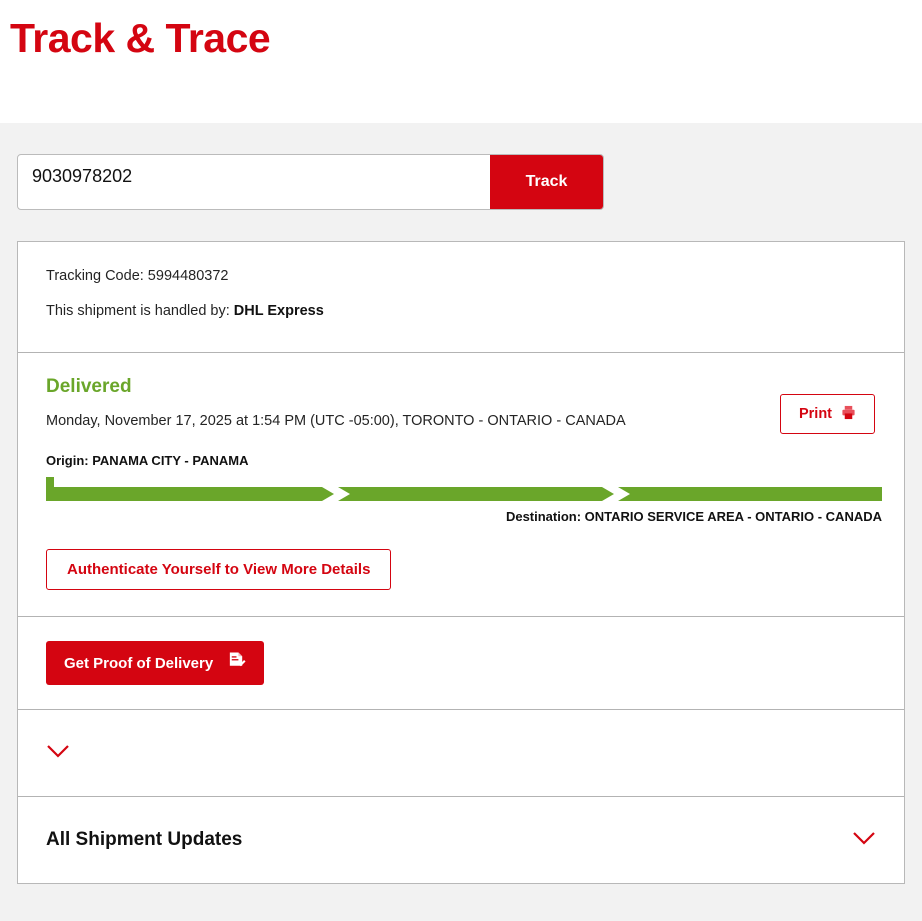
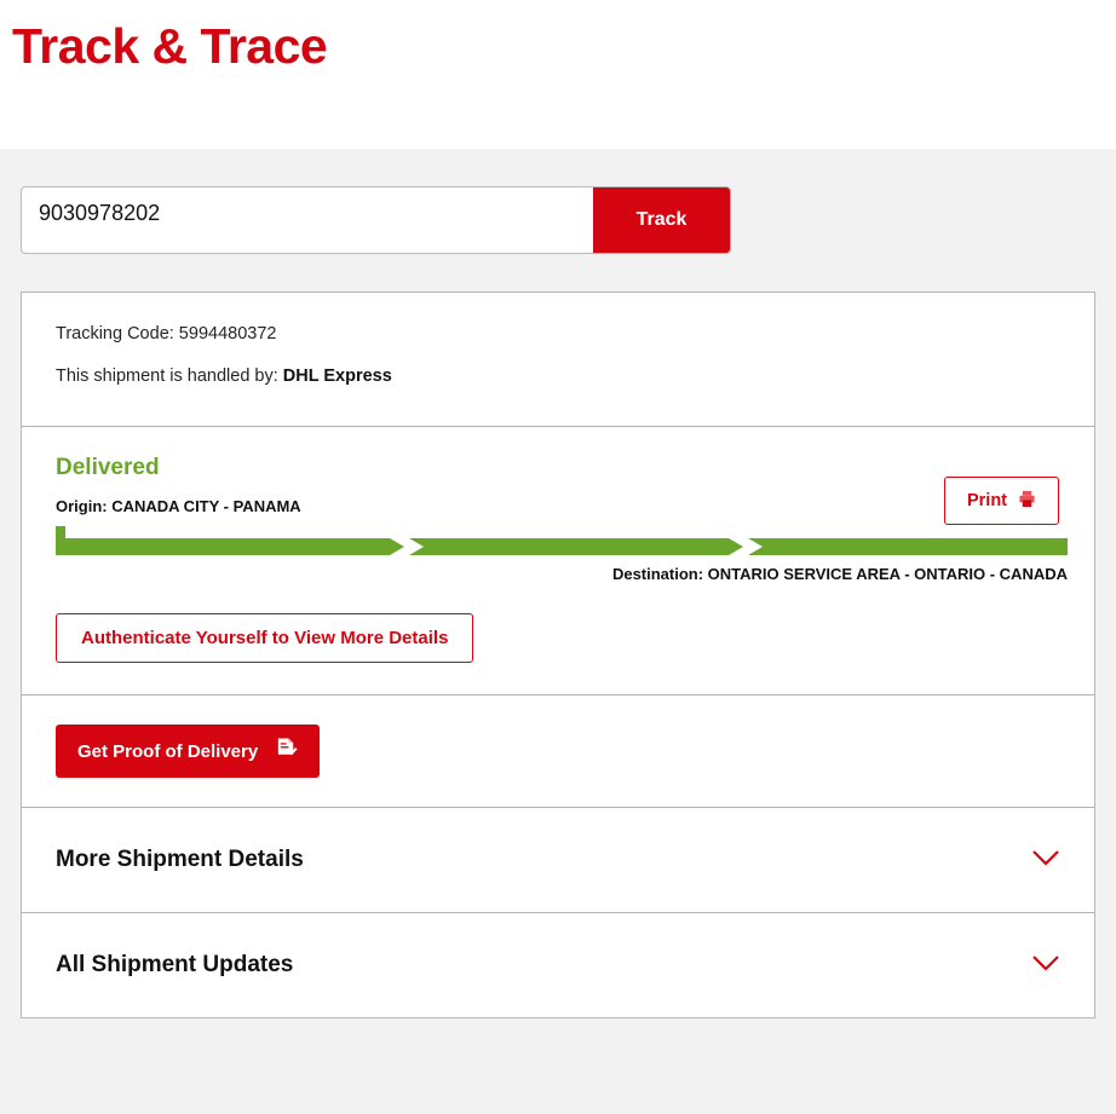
  Track & Trace
  9030978202
  Track
  Tracking Code: 5994480372
  This shipment is handled by: DHL Express
  Print
  Delivered
- Monday, November 17, 2025 at 1:54 PM (UTC -05:00), TORONTO - ONTARIO - CANADA
- Origin: PANAMA CITY - PANAMA
+ Origin: CANADA CITY - PANAMA
  Destination: ONTARIO SERVICE AREA - ONTARIO - CANADA
  Authenticate Yourself to View More Details
  Get Proof of Delivery
+ More Shipment Details
  All Shipment Updates
